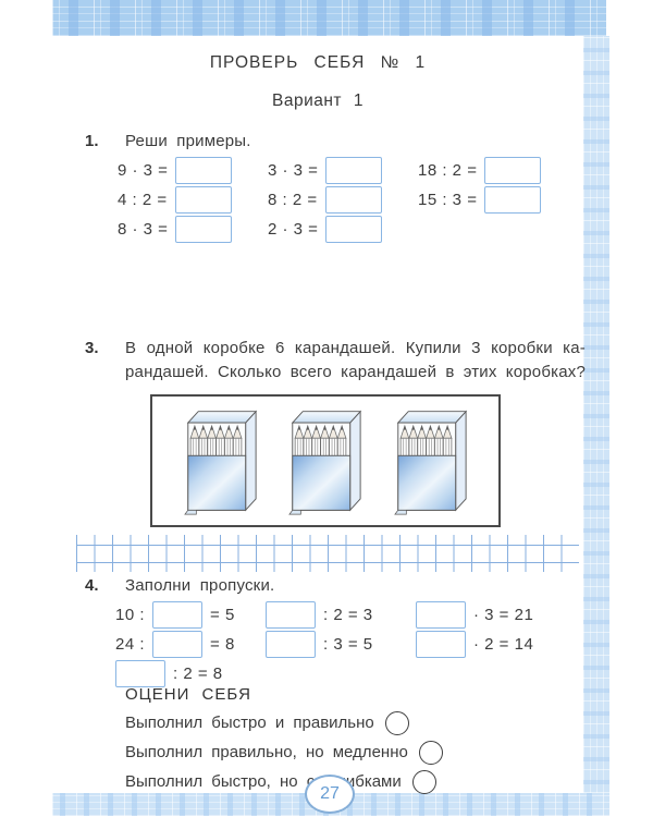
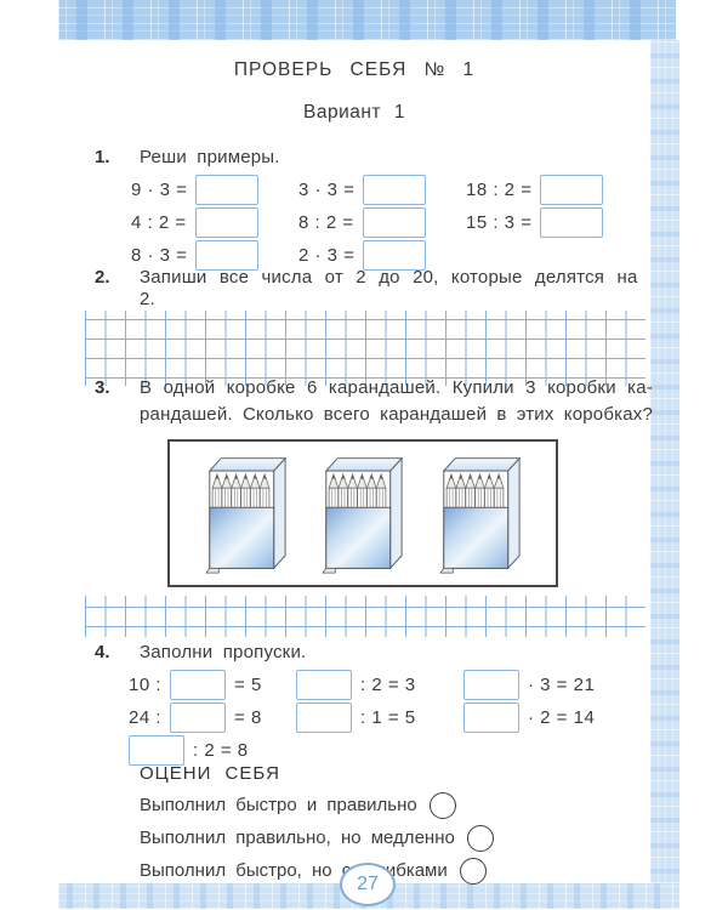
  ПРОВЕРЬ СЕБЯ № 1
  Вариант 1
  1.
  Реши примеры.
  9 · 3 =
  3 · 3 =
  18 : 2 =
  4 : 2 =
  8 : 2 =
  15 : 3 =
  8 · 3 =
  2 · 3 =
+ 2.
+ Запиши все числа от 2 до 20, которые делятся на 2.
  3.
  В одной коробке 6 карандашей. Купили 3 коробки ка-
  рандашей. Сколько всего карандашей в этих коробках?
  4.
  Заполни пропуски.
  10 :
  = 5
  : 2 = 3
  · 3 = 21
  24 :
  = 8
- : 3 = 5
+ : 1 = 5
  · 2 = 14
  : 2 = 8
  ОЦЕНИ СЕБЯ
  Выполнил быстро и правильно
  Выполнил правильно, но медленно
  Выполнил быстро, ноибками
  27
